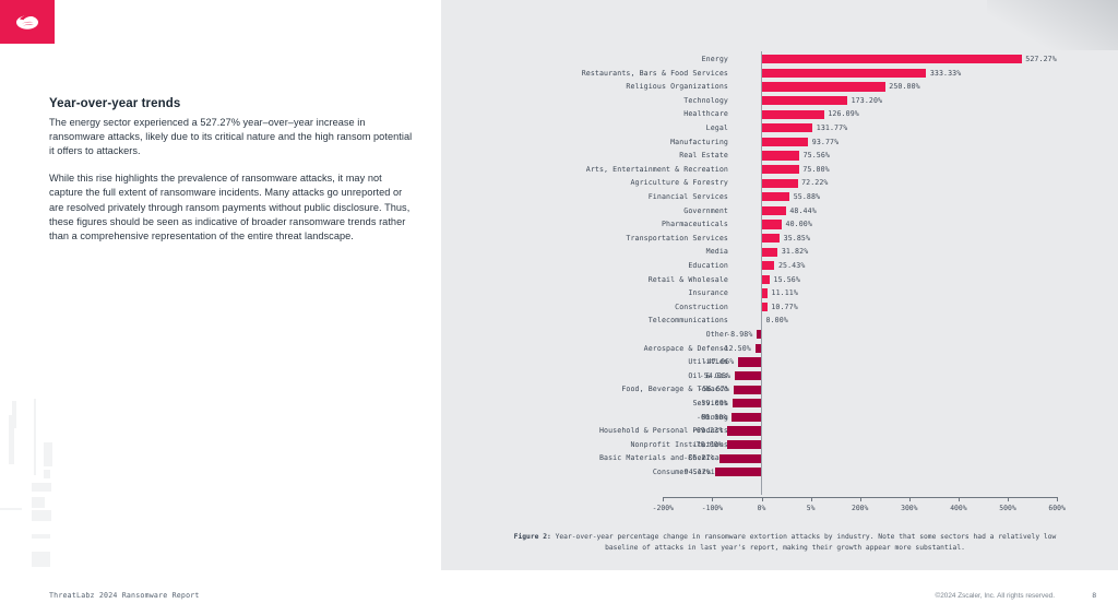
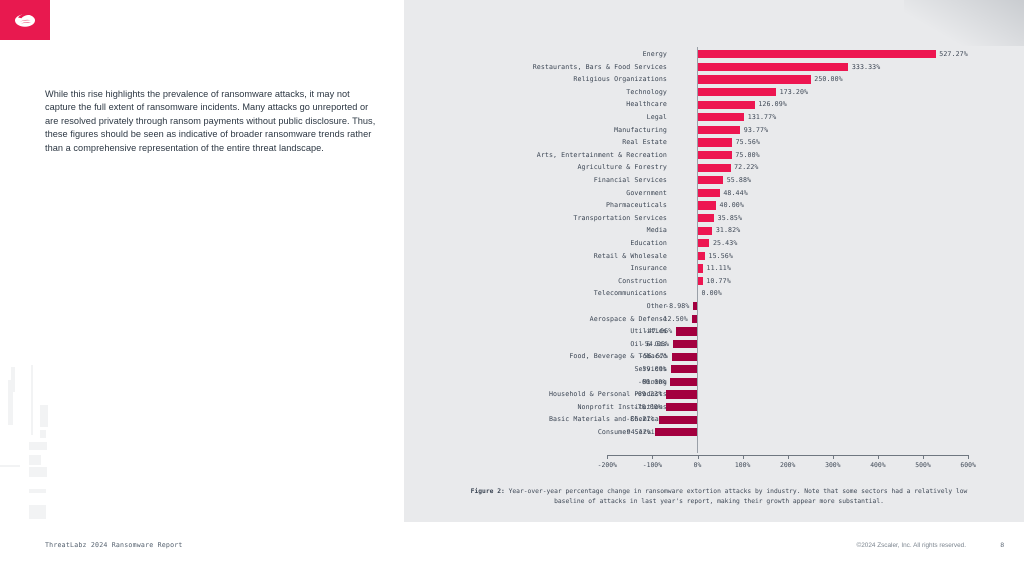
- Year-over-year trends
- The energy sector experienced a 527.27% year–over–year increase in ransomware attacks, likely due to its critical nature and the high ransom potential it offers to attackers.
  While this rise highlights the prevalence of ransomware attacks, it may not capture the full extent of ransomware incidents. Many attacks go unreported or are resolved privately through ransom payments without public disclosure. Thus, these figures should be seen as indicative of broader ransomware trends rather than a comprehensive representation of the entire threat landscape.
  Energy
  527.27%
  Religious Organizations
  250.00%
  Technology
  173.20%
  Healthcare
  126.09%
  Legal
  131.77%
  Manufacturing
  93.77%
  Real Estate
  75.56%
  Arts, Entertainment & Recreation
  75.00%
  Agriculture & Forestry
  72.22%
  Financial Services
  55.88%
  Government
  48.44%
  Pharmaceuticals
  40.00%
  Transportation Services
  35.85%
  Media
  31.82%
  Education
  25.43%
  Retail & Wholesale
  15.56%
  Insurance
  11.11%
  Construction
  10.77%
  Telecommunications
  0.00%
  Other
  -8.98%
  Aerospace & Defense
  -12.50%
  Utilities
  -47.06%
  Oil & Gas
  -54.05%
  Food, Beverage & Tobacco
  -56.67%
  Services
  -59.09%
  Mining
  -60.00%
  Household & Personal Products
  -69.23%
  Nonprofit Institution
  -70.00%
  Basic Materials and Chemica
  -86.27%
  Consumer Servi
  -94.12%
  -200%
  -100%
  0%
- 5%
+ 100%
  200%
  300%
  400%
  500%
  600%
  ThreatLabz 2024 Ransomware Report
